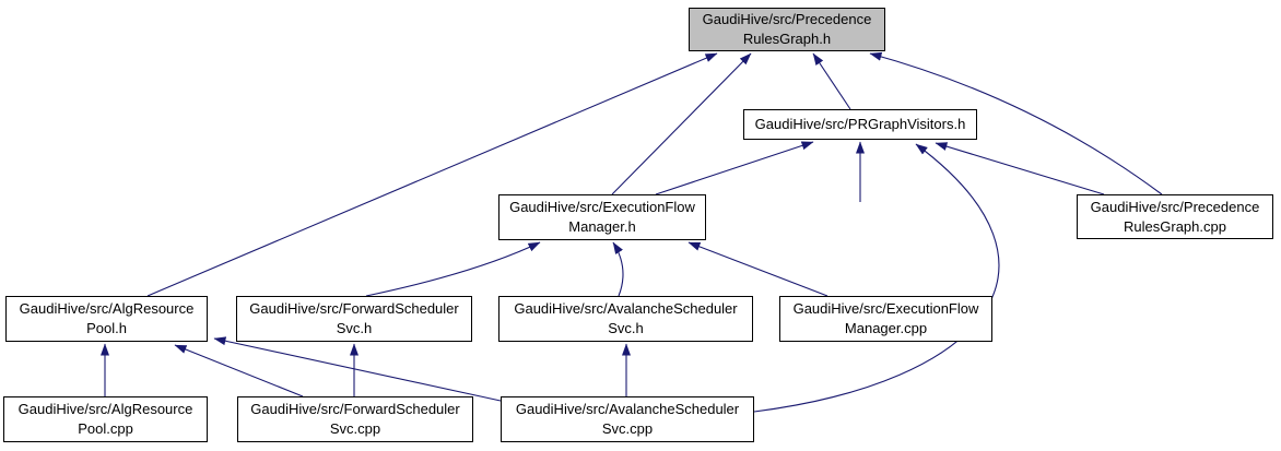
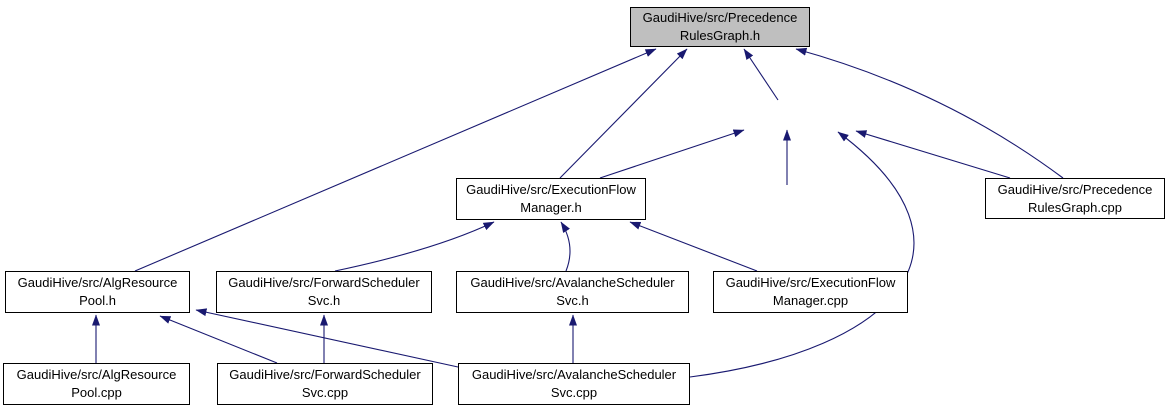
  GaudiHive/src/Precedence
  RulesGraph.h
- GaudiHive/src/PRGraphVisitors.h
  GaudiHive/src/ExecutionFlow
  Manager.h
  GaudiHive/src/Precedence
  RulesGraph.cpp
  GaudiHive/src/AlgResource
  Pool.h
  GaudiHive/src/ForwardScheduler
  Svc.h
  GaudiHive/src/AvalancheScheduler
  Svc.h
  GaudiHive/src/ExecutionFlow
  Manager.cpp
  GaudiHive/src/AlgResource
  Pool.cpp
  GaudiHive/src/ForwardScheduler
  Svc.cpp
  GaudiHive/src/AvalancheScheduler
  Svc.cpp
